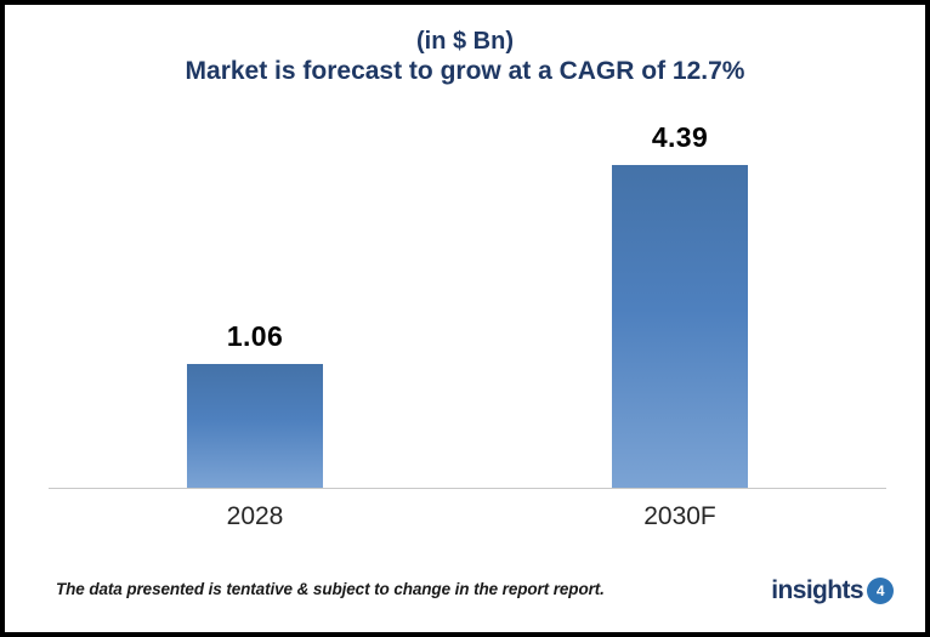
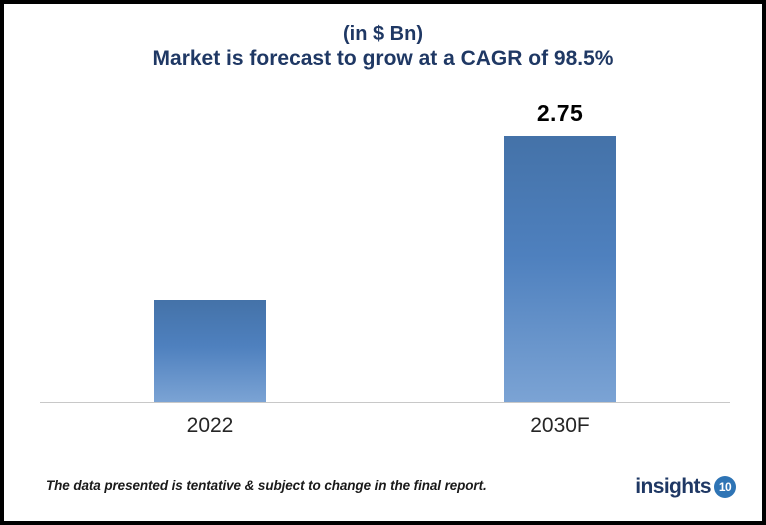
  (in $ Bn)
- Market is forecast to grow at a CAGR of 12.7%
+ Market is forecast to grow at a CAGR of 98.5%
- 1.06
- 4.39
+ 2.75
- 2028
+ 2022
  2030F
- The data presented is tentative & subject to change in the report report.
+ The data presented is tentative & subject to change in the final report.
  insights
- 4
+ 10
